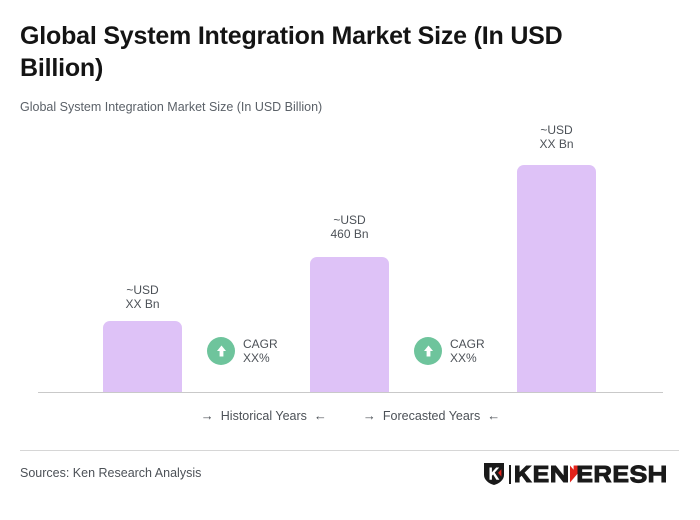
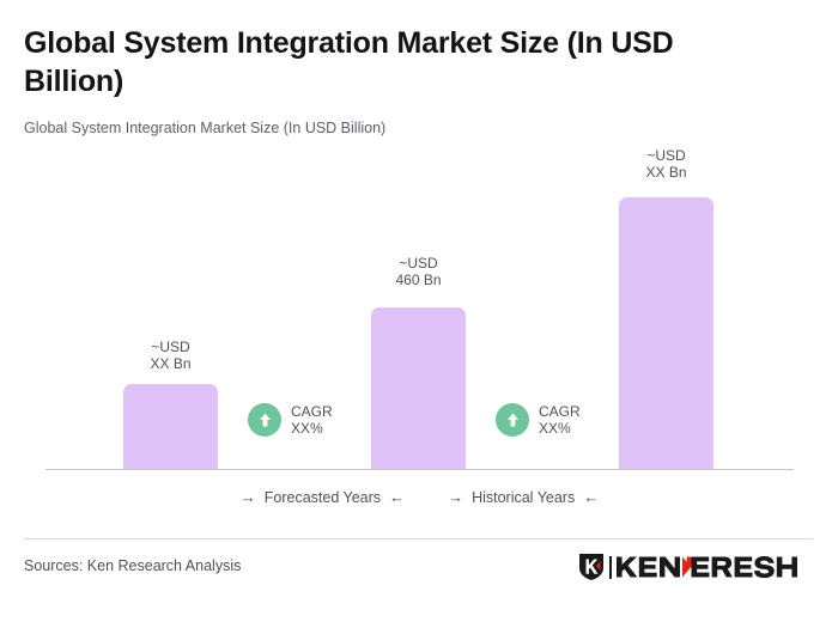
  Global System Integration Market Size (In USD Billion)
  Global System Integration Market Size (In USD Billion)
  ~USD
  XX Bn
  CAGR
  XX%
  ~USD
  460 Bn
  CAGR
  XX%
  ~USD
  XX Bn
  →
- Historical Years
+ Forecasted Years
  ←
  →
- Forecasted Years
+ Historical Years
  ←
  Sources: Ken Research Analysis
